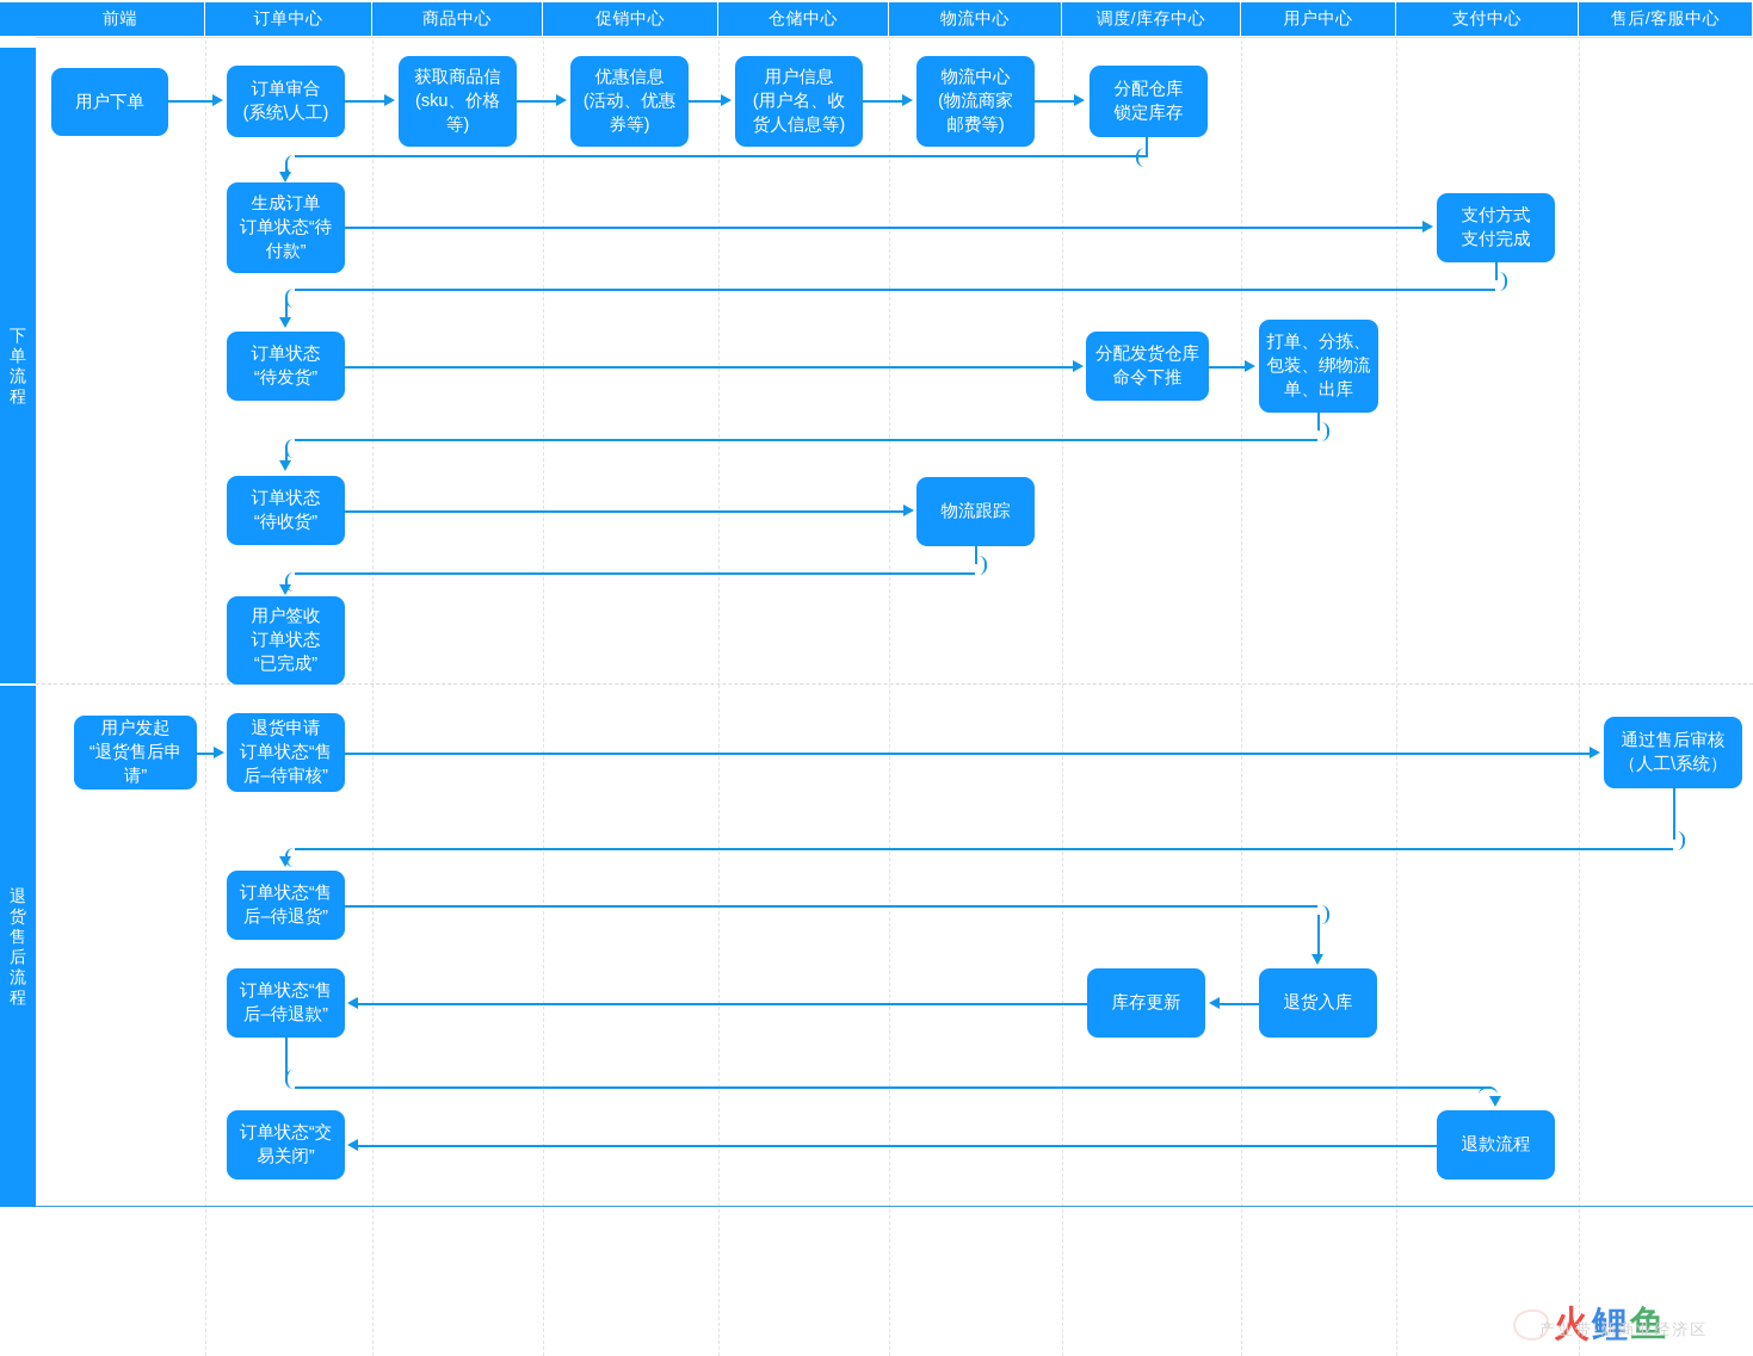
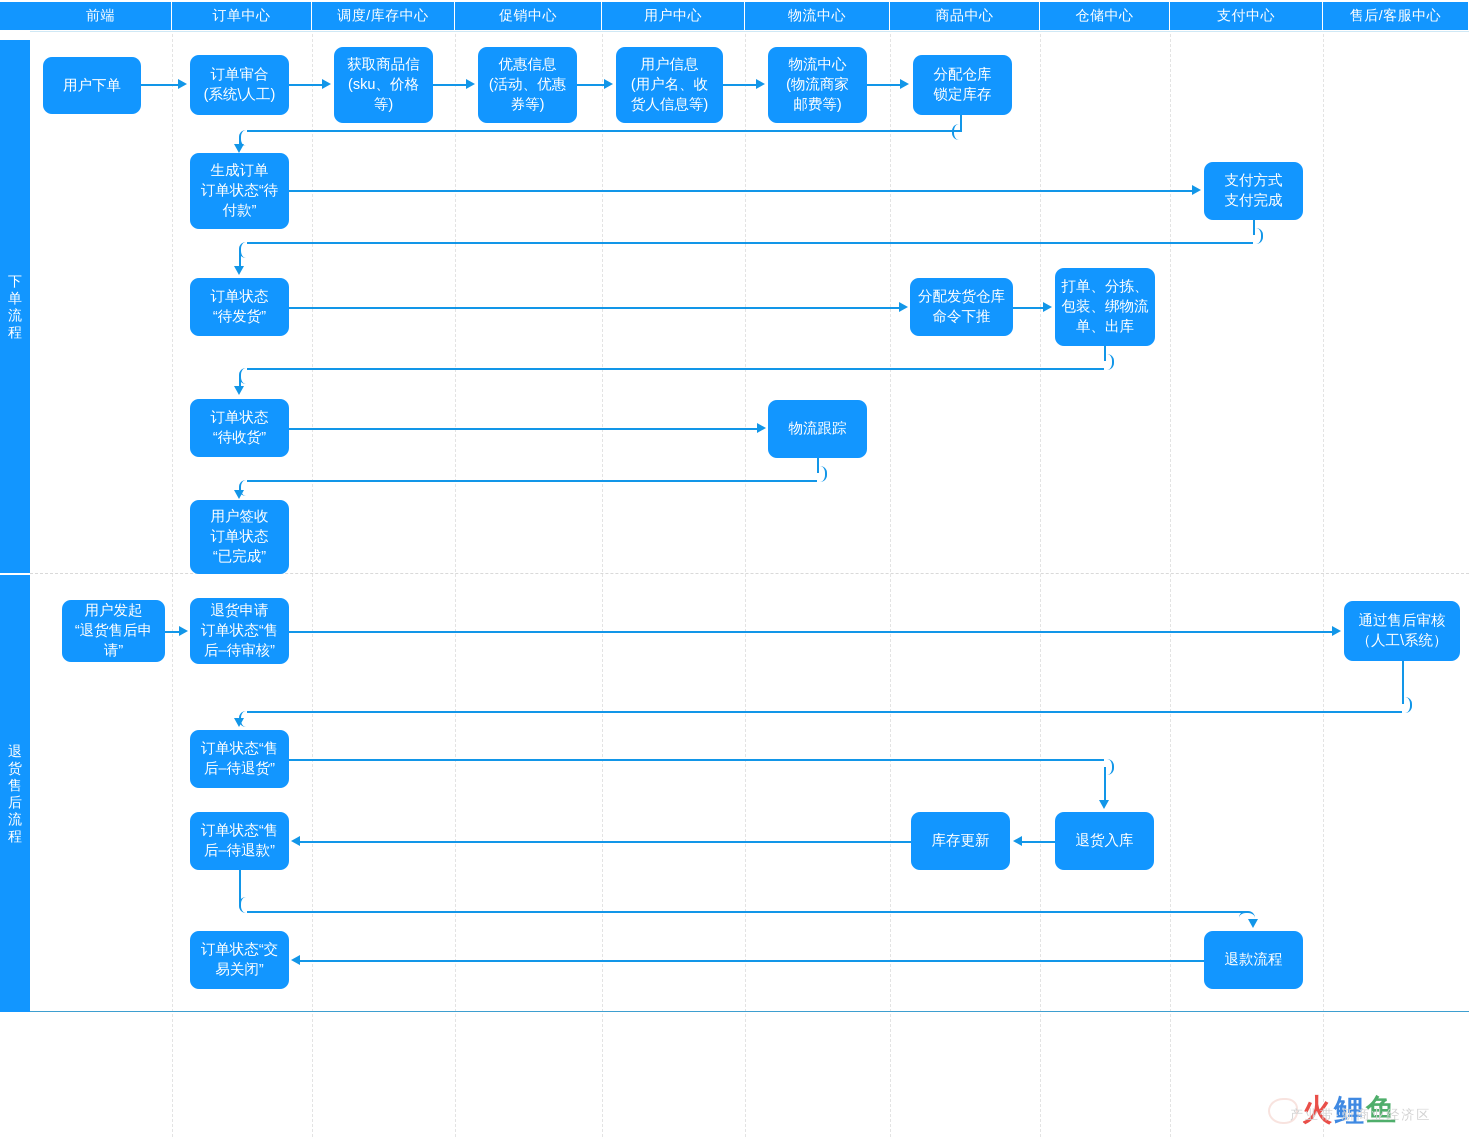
  前端
  订单中心
- 商品中心
+ 调度/库存中心
  促销中心
- 仓储中心
+ 用户中心
  物流中心
- 调度/库存中心
+ 商品中心
- 用户中心
+ 仓储中心
  支付中心
  售后/客服中心
  下单流程
  退货售后流程
  用户下单
  订单审合
  (系统\人工)
  获取商品信
  (sku、价格
  等)
  优惠信息
  (活动、优惠
  券等)
  用户信息
  (用户名、收
  货人信息等)
  物流中心
  (物流商家
  邮费等)
  分配仓库
  锁定库存
  生成订单
  订单状态“待
  付款”
  支付方式
  支付完成
  订单状态
  “待发货”
  分配发货仓库
  命令下推
  打单、分拣、
  包装、绑物流
  单、出库
  订单状态
  “待收货”
  物流跟踪
  用户签收
  订单状态
  “已完成”
  用户发起
  “退货售后申
  请”
  退货申请
  订单状态“售
  后–待审核”
  通过售后审核
  （人工\系统）
  订单状态“售
  后–待退货”
  退货入库
  库存更新
  订单状态“售
  后–待退款”
  订单状态“交
  易关闭”
  退款流程
  火
  鲤
  鱼
  产业带·新商业经济区
